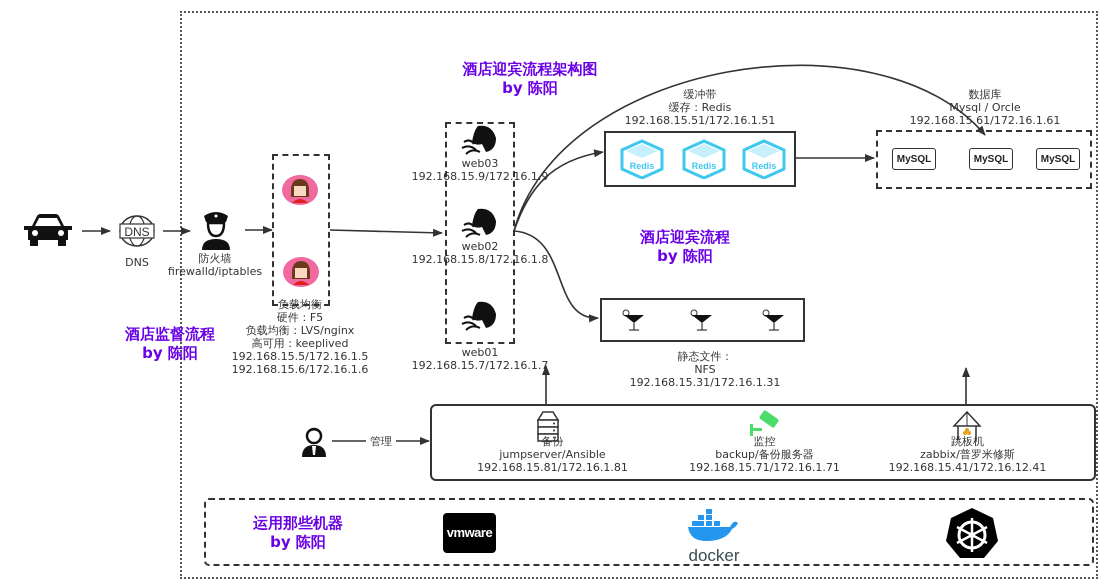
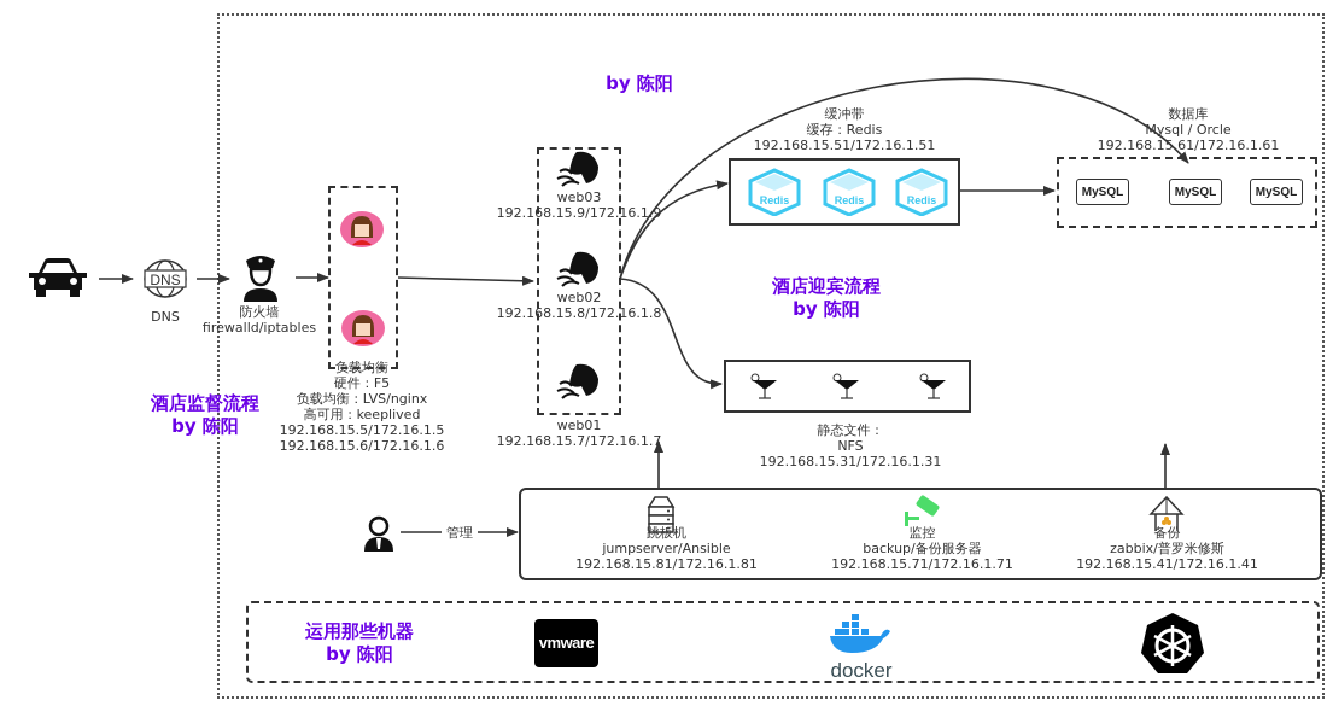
- 酒店迎宾流程架构图
  by 陈阳
  酒店迎宾流程
  by 陈阳
  酒店监督流程
  by 陈阳
  DNS
  DNS
  防火墙
  firewalld/iptables
  负载均衡
  硬件：F5
  负载均衡：LVS/nginx
  高可用：keeplived
  192.168.15.5/172.16.1.5
  192.168.15.6/172.16.1.6
  web03
  192.168.15.9/172.16.1.9
  web02
  192.168.15.8/172.16.1.8
  web01
  192.168.15.7/172.16.1.7
  缓冲带
  缓存：Redis
  192.168.15.51/172.16.1.51
  Redis
  Redis
  Redis
  数据库
  Mysql / Orcle
  192.168.15.61/172.16.1.61
  MySQL
  MySQL
  MySQL
  静态文件：
  NFS
  192.168.15.31/172.16.1.31
  管理
- 备份
+ 跳板机
  jumpserver/Ansible
  192.168.15.81/172.16.1.81
  监控
  backup/备份服务器
  192.168.15.71/172.16.1.71
- 跳板机
+ 备份
  zabbix/普罗米修斯
- 192.168.15.41/172.16.12.41
+ 192.168.15.41/172.16.1.41
  运用那些机器
  by 陈阳
  vmware
  docker
